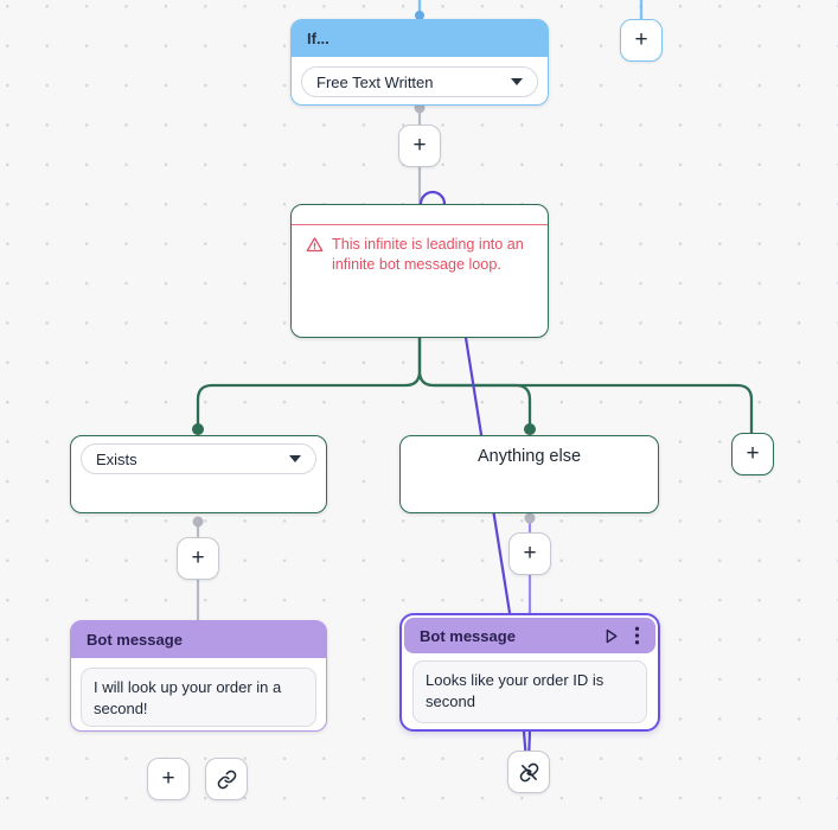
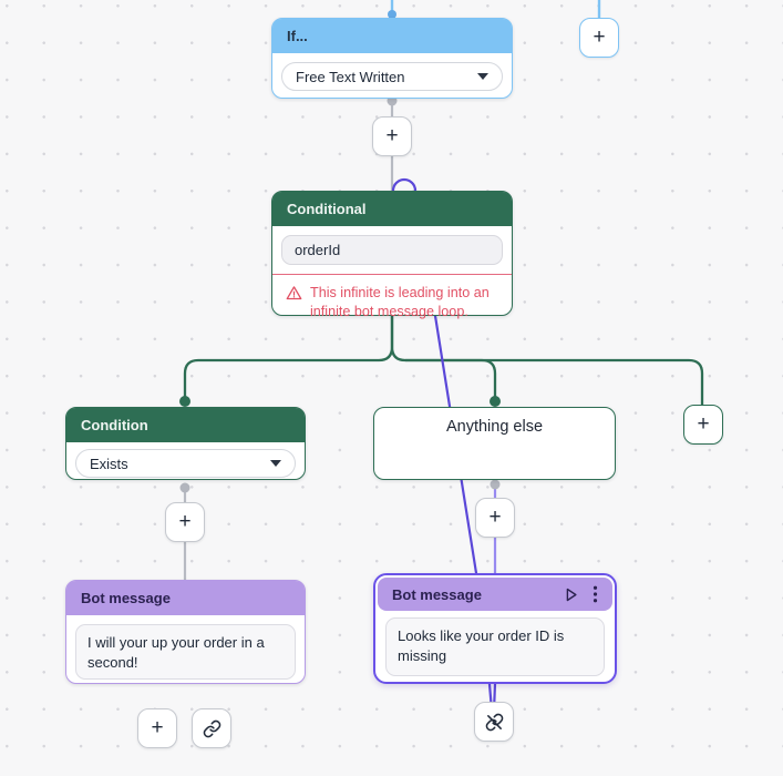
  If...
  Free Text Written
  +
  +
+ Conditional
+ orderId
  This infinite is leading into an infinite bot message loop.
+ Condition
  Exists
  Anything else
  +
  +
  +
  Bot message
- I will look up your order in a second!
+ I will your up your order in a second!
  Bot message
- Looks like your order ID is second
+ Looks like your order ID is missing
  +
